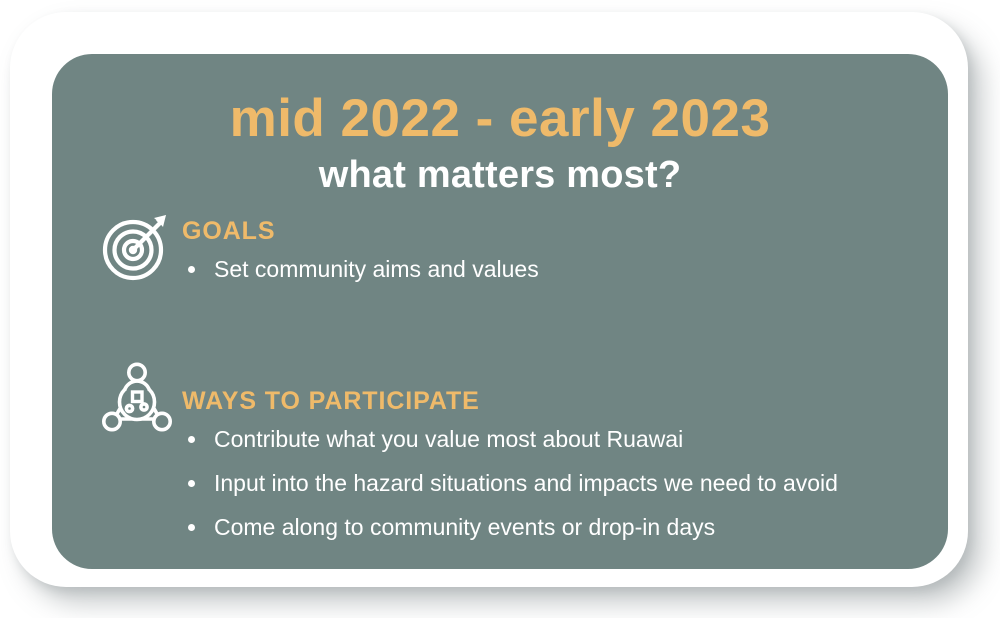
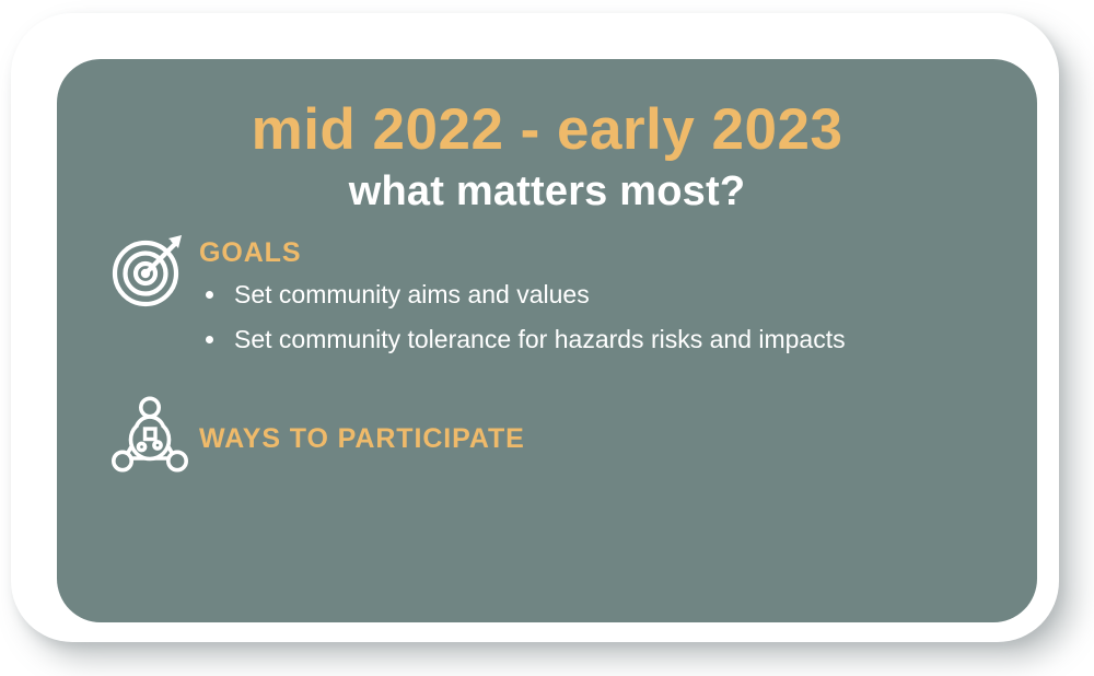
  mid 2022 - early 2023
  what matters most?
  GOALS
  Set community aims and values
+ Set community tolerance for hazards risks and impacts
  WAYS TO PARTICIPATE
- Contribute what you value most about Ruawai
- Input into the hazard situations and impacts we need to avoid
- Come along to community events or drop-in days
